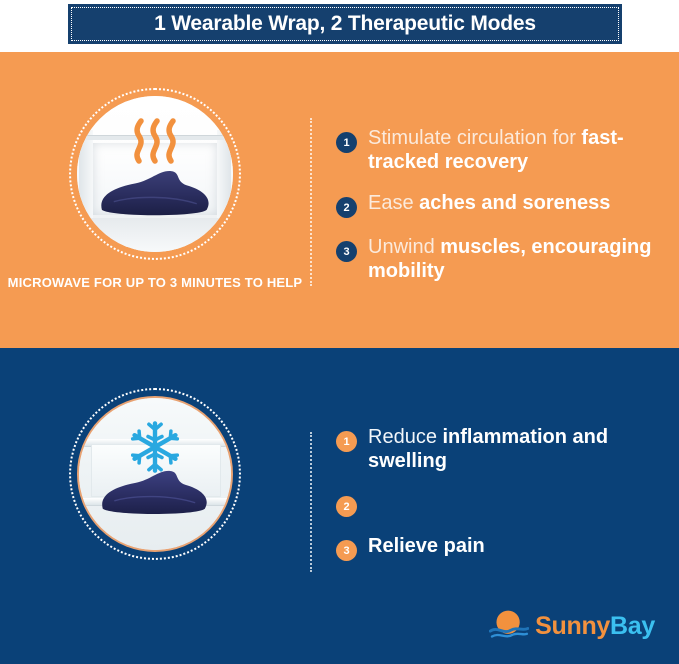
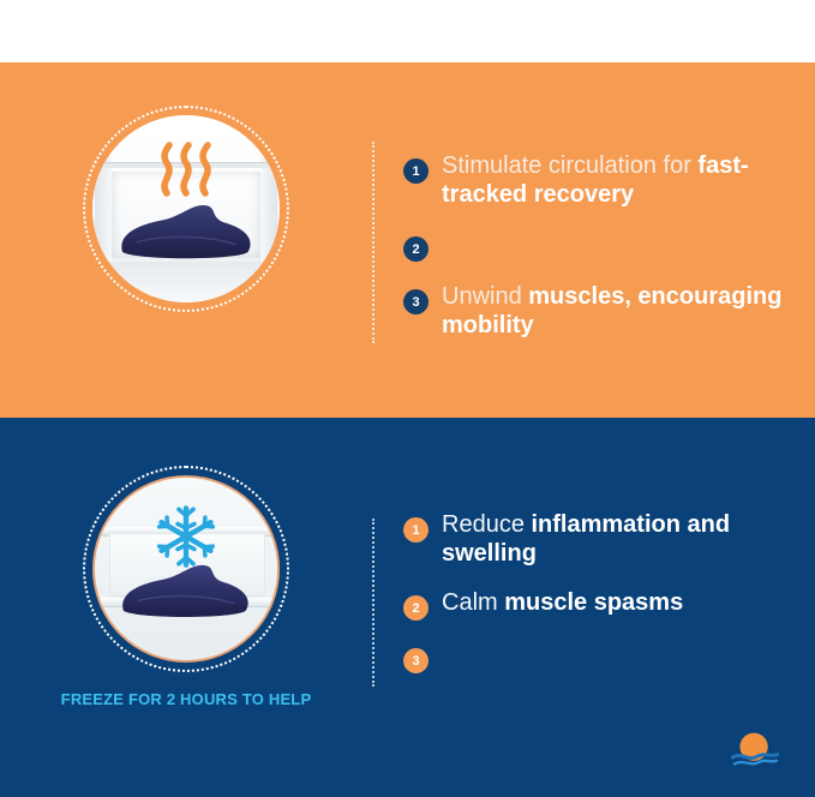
- 1 Wearable Wrap, 2 Therapeutic Modes
- MICROWAVE FOR UP TO 3 MINUTES TO HELP
  1
  Stimulate circulation for fast-tracked recovery
  2
- Ease aches and soreness
  3
  Unwind muscles, encouraging mobility
+ FREEZE FOR 2 HOURS TO HELP
  1
  Reduce inflammation and swelling
  2
+ Calm muscle spasms
  3
- Relieve pain
- SunnyBay
